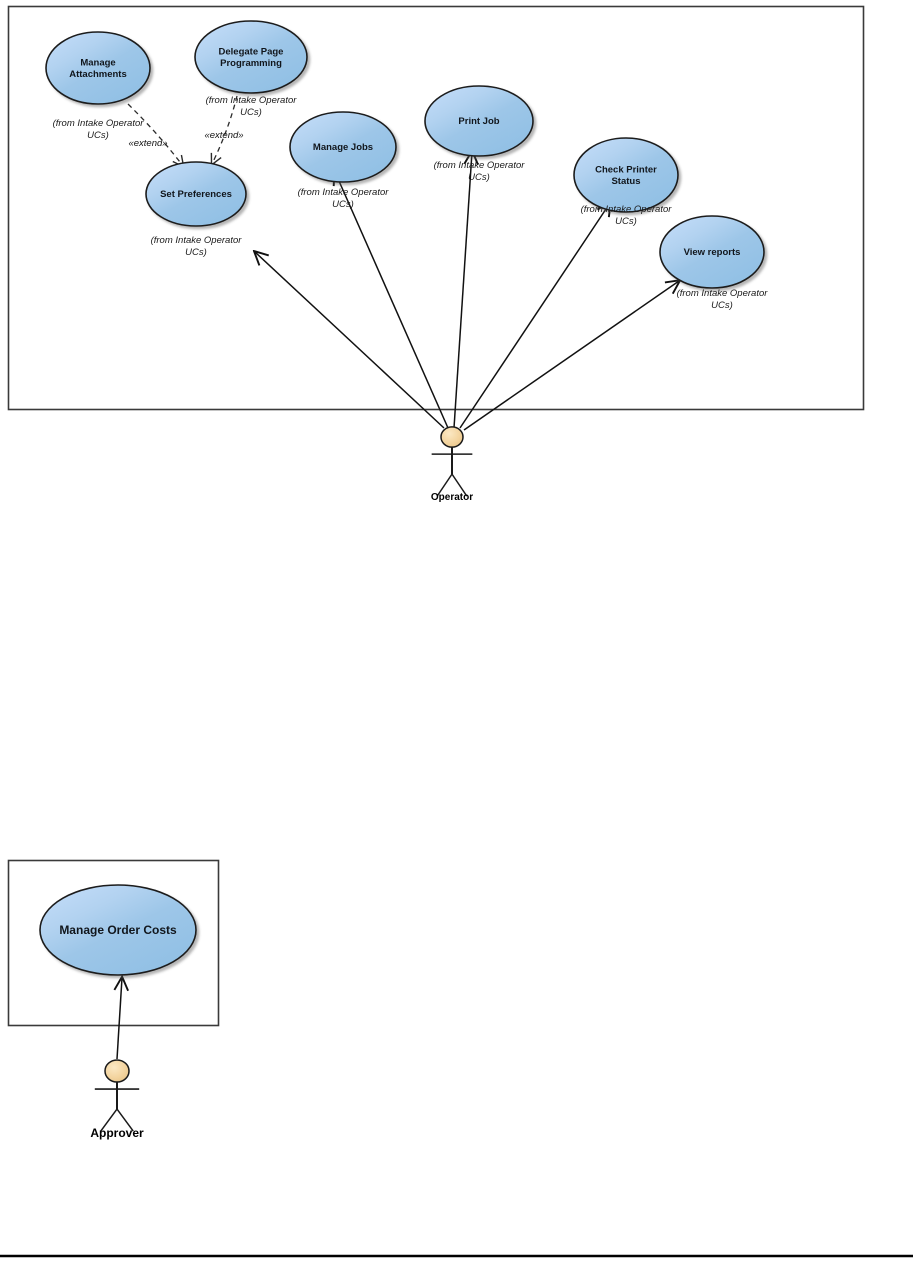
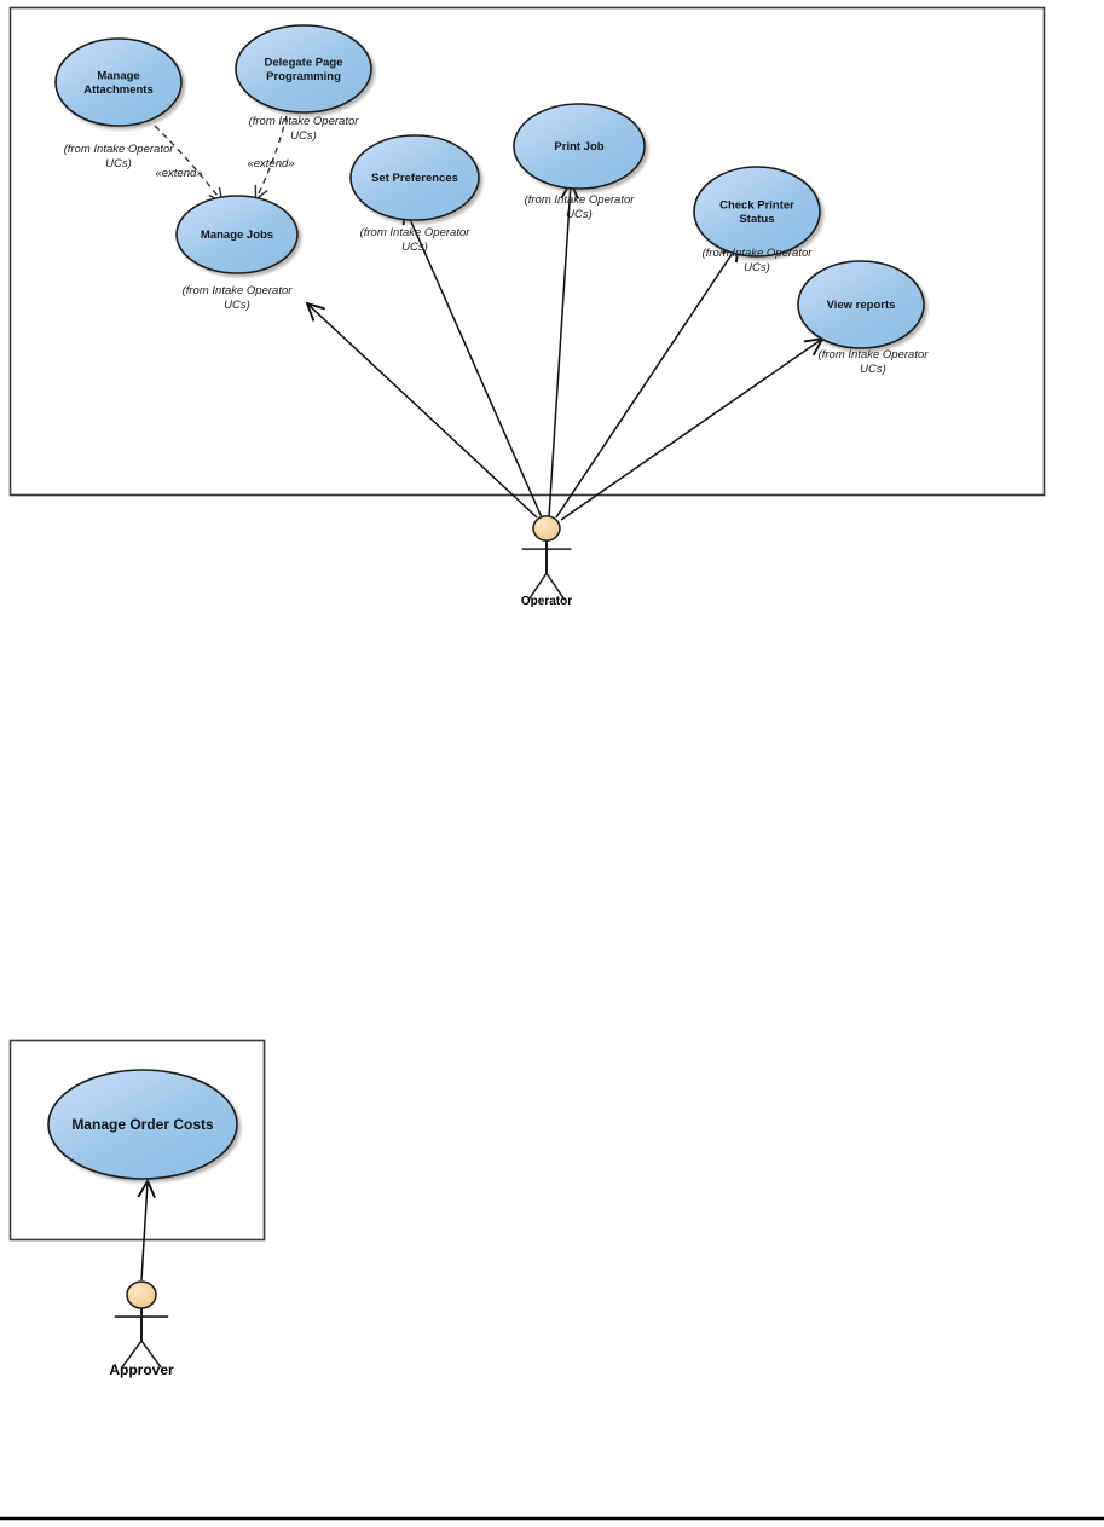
  «extend»
  «extend»
  Manage
  Attachments
  (from Intake Operator
  UCs)
  Delegate Page
  Programming
  (from Intake Operator
  UCs)
- Set Preferences
+ Manage Jobs
  (from Intake Operator
  UCs)
- Manage Jobs
+ Set Preferences
  (from Intake Operator
  UCs)
  Print Job
  (from Intake Operator
  UCs)
  Check Printer
  Status
  (from Intake Operator
  UCs)
  View reports
  (from Intake Operator
  UCs)
  Operator
  Manage Order Costs
  Approver
